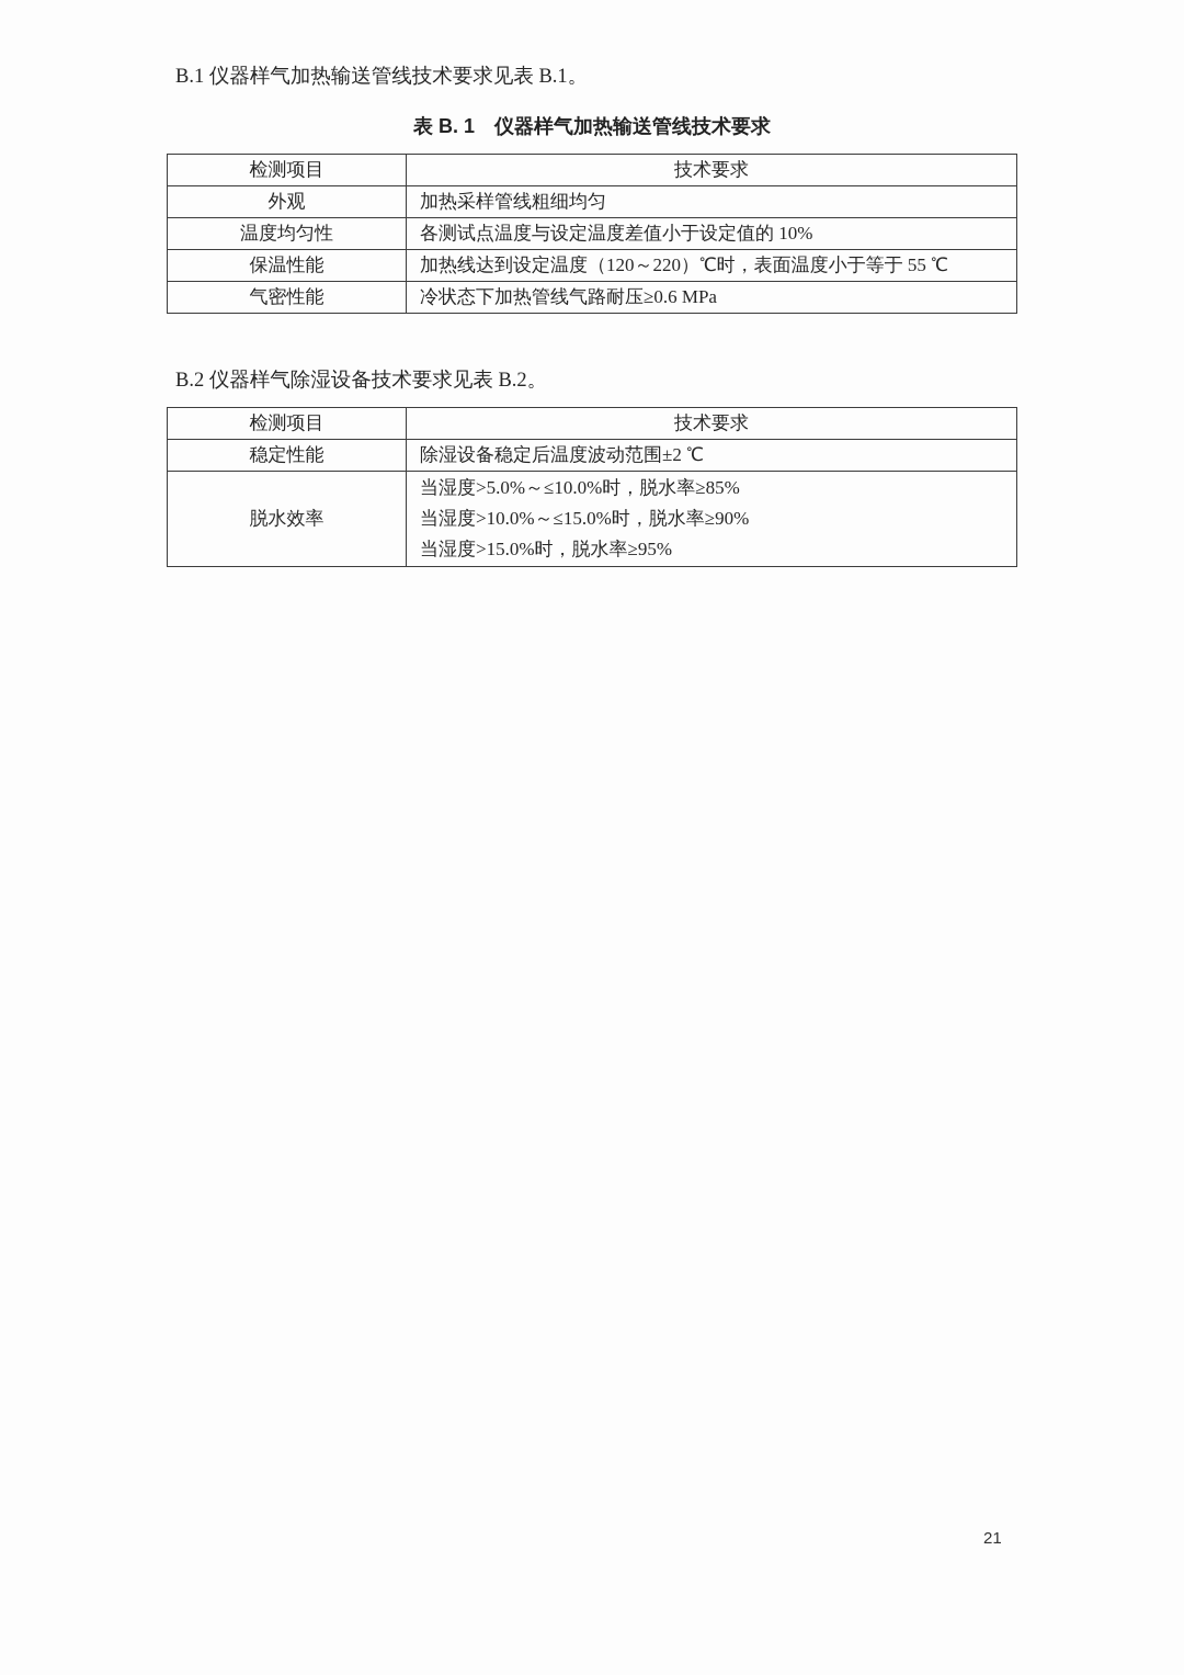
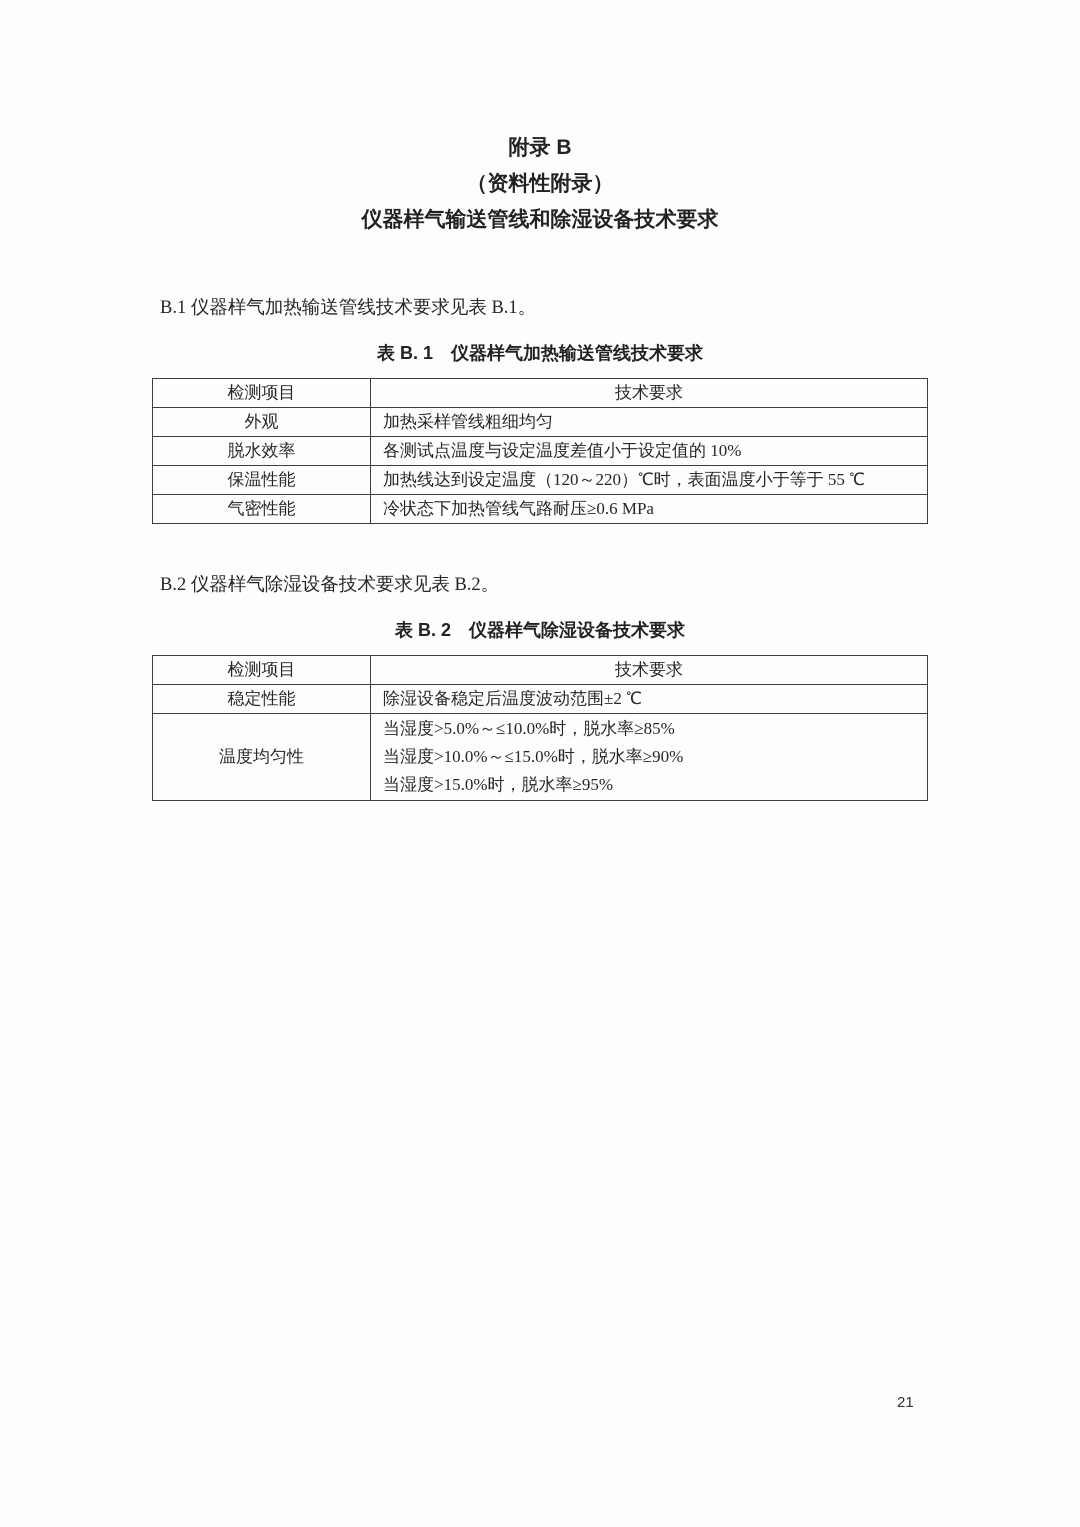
+ 附录 B
+ （资料性附录）
+ 仪器样气输送管线和除湿设备技术要求
  B.1 仪器样气加热输送管线技术要求见表 B.1。
  表 B. 1 仪器样气加热输送管线技术要求
  检测项目	技术要求
  外观	加热采样管线粗细均匀
- 温度均匀性	各测试点温度与设定温度差值小于设定值的 10%
+ 脱水效率	各测试点温度与设定温度差值小于设定值的 10%
  保温性能	加热线达到设定温度（120～220）℃时，表面温度小于等于 55 ℃
  气密性能	冷状态下加热管线气路耐压≥0.6 MPa
  B.2 仪器样气除湿设备技术要求见表 B.2。
+ 表 B. 2 仪器样气除湿设备技术要求
  检测项目	技术要求
  稳定性能	除湿设备稳定后温度波动范围±2 ℃
- 脱水效率	当湿度>5.0%～≤10.0%时，脱水率≥85% 当湿度>10.0%～≤15.0%时，脱水率≥90% 当湿度>15.0%时，脱水率≥95%
+ 温度均匀性	当湿度>5.0%～≤10.0%时，脱水率≥85% 当湿度>10.0%～≤15.0%时，脱水率≥90% 当湿度>15.0%时，脱水率≥95%
  21
